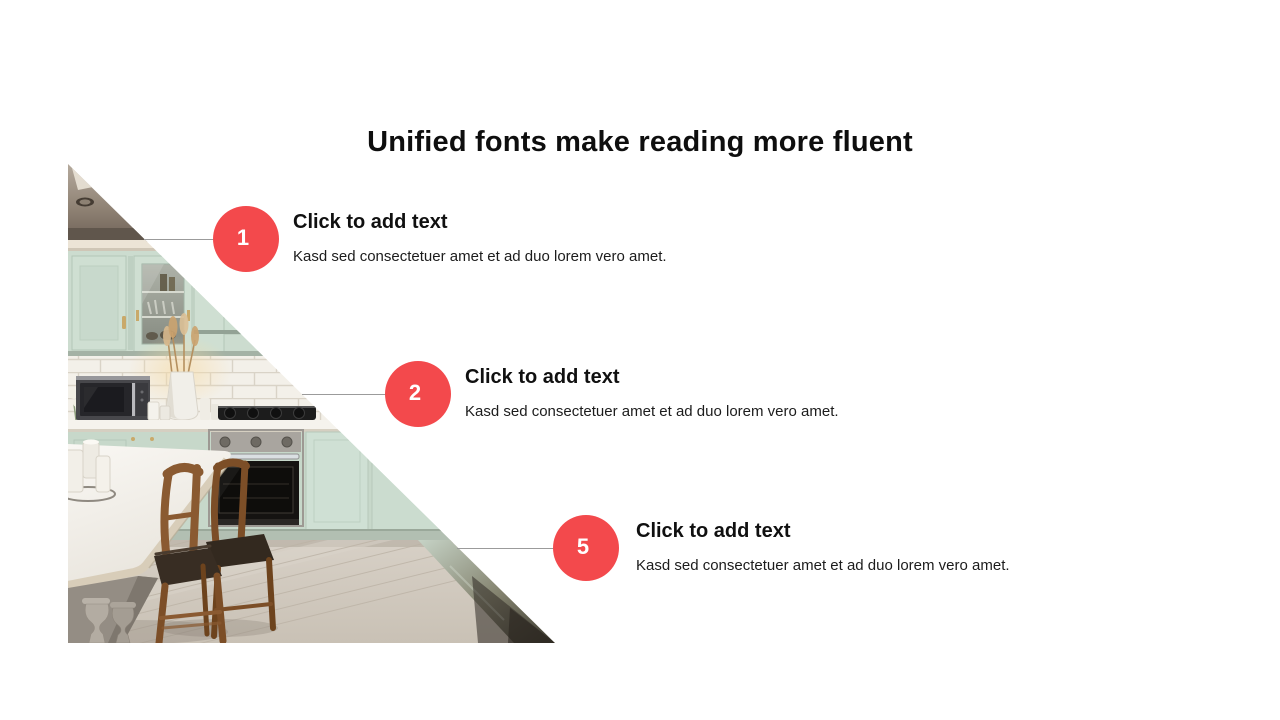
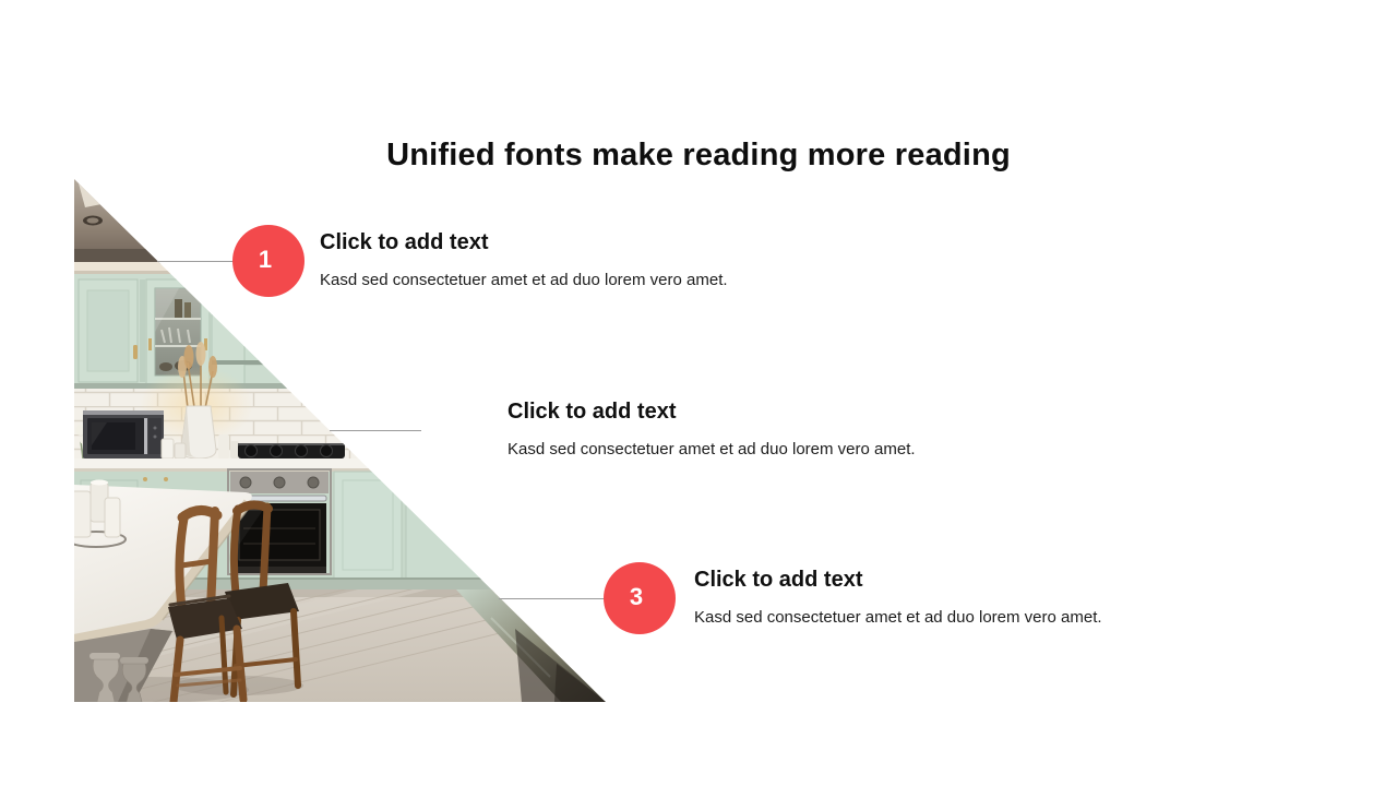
- Unified fonts make reading more fluent
+ Unified fonts make reading more reading
  1
  Click to add text
  Kasd sed consectetuer amet et ad duo lorem vero amet.
- 2
  Click to add text
  Kasd sed consectetuer amet et ad duo lorem vero amet.
- 5
+ 3
  Click to add text
  Kasd sed consectetuer amet et ad duo lorem vero amet.
